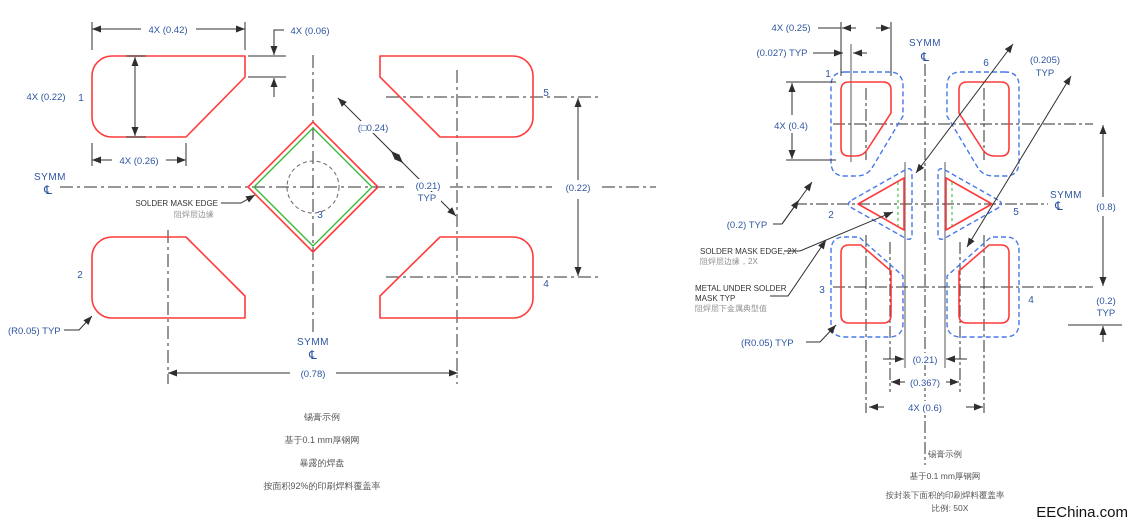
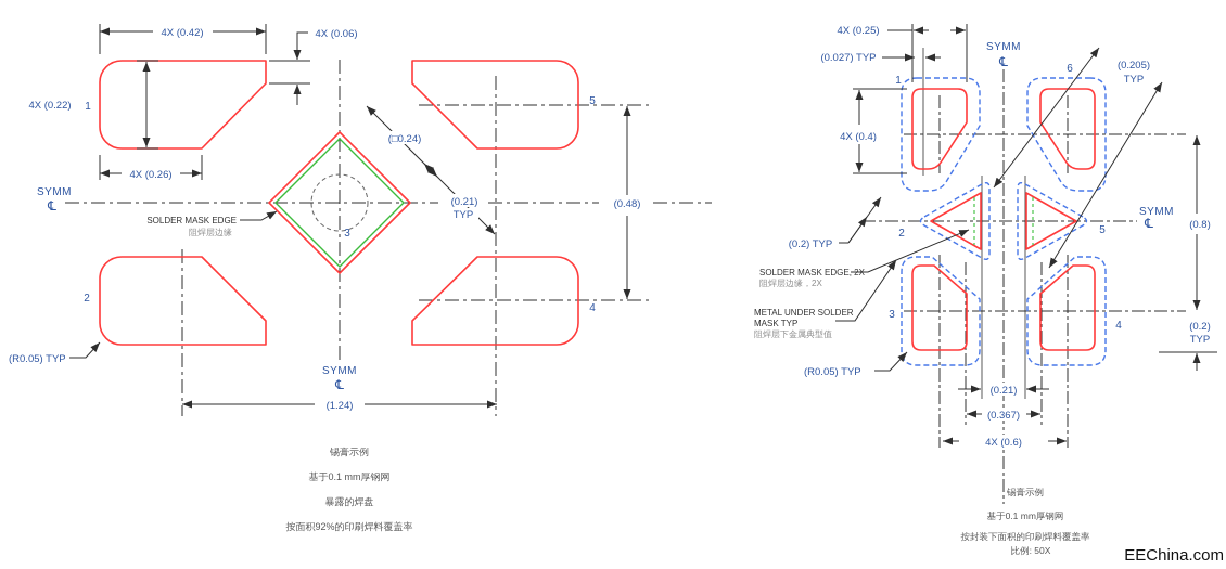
  4X (0.42)
  4X (0.06)
  4X (0.22)
  4X (0.26)
  (□0.24)
  (0.21)
  TYP
- (0.22)
+ (0.48)
- (0.78)
+ (1.24)
  (R0.05) TYP
  SYMM
  ℄
  SYMM
  ℄
  SOLDER MASK EDGE
  阻焊层边缘
  1
  2
  3
  4
  5
  锡膏示例
  基于0.1 mm厚钢网
  暴露的焊盘
  按面积92%的印刷焊料覆盖率
  4X (0.25)
  (0.027) TYP
  (0.205)
  TYP
  4X (0.4)
  (0.2) TYP
  (R0.05) TYP
  (0.21)
  (0.367)
  4X (0.6)
  (0.8)
  (0.2)
  TYP
  SYMM
  ℄
  SYMM
  ℄
  SOLDER MASK EDGE, 2X
  阻焊层边缘，2X
  METAL UNDER SOLDER
  MASK TYP
  阻焊层下金属典型值
  1
  2
  3
  4
  5
  6
  锡膏示例
  基于0.1 mm厚钢网
  按封装下面积的印刷焊料覆盖率
  比例: 50X
  EEChina.com
